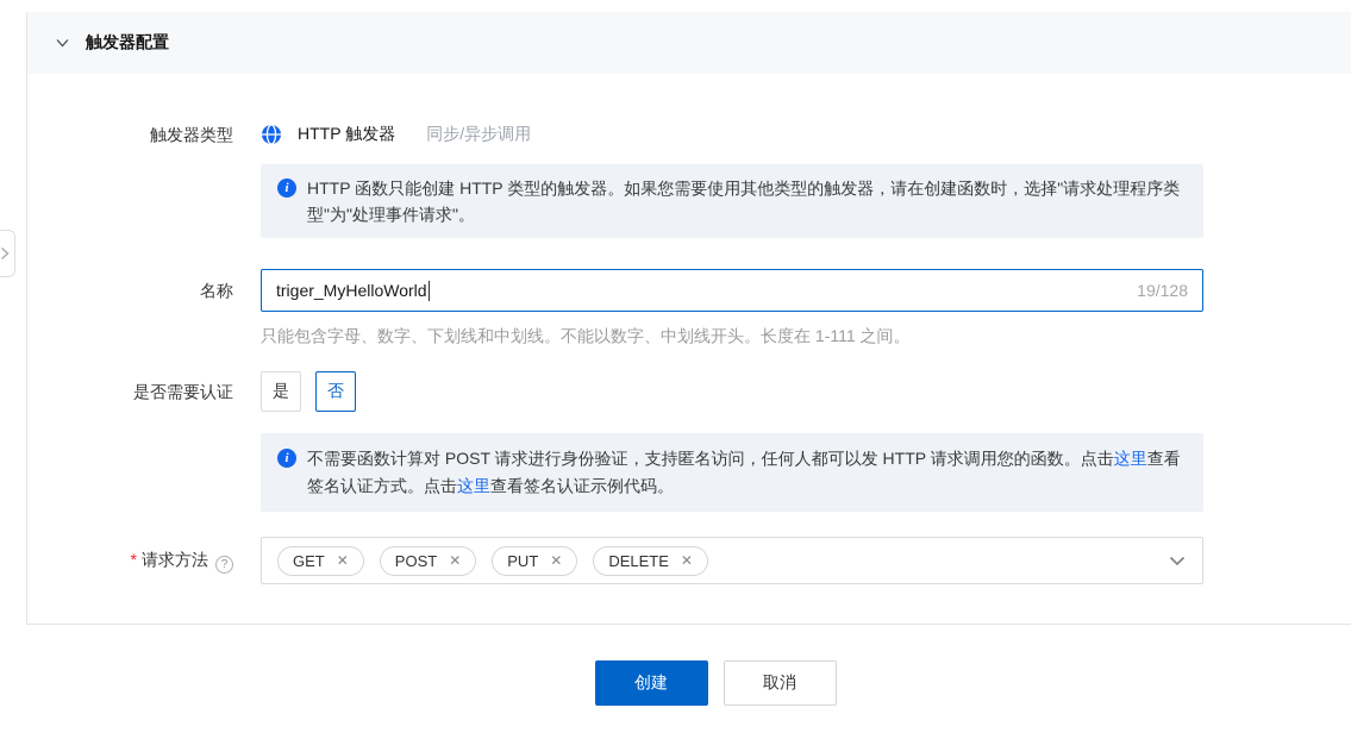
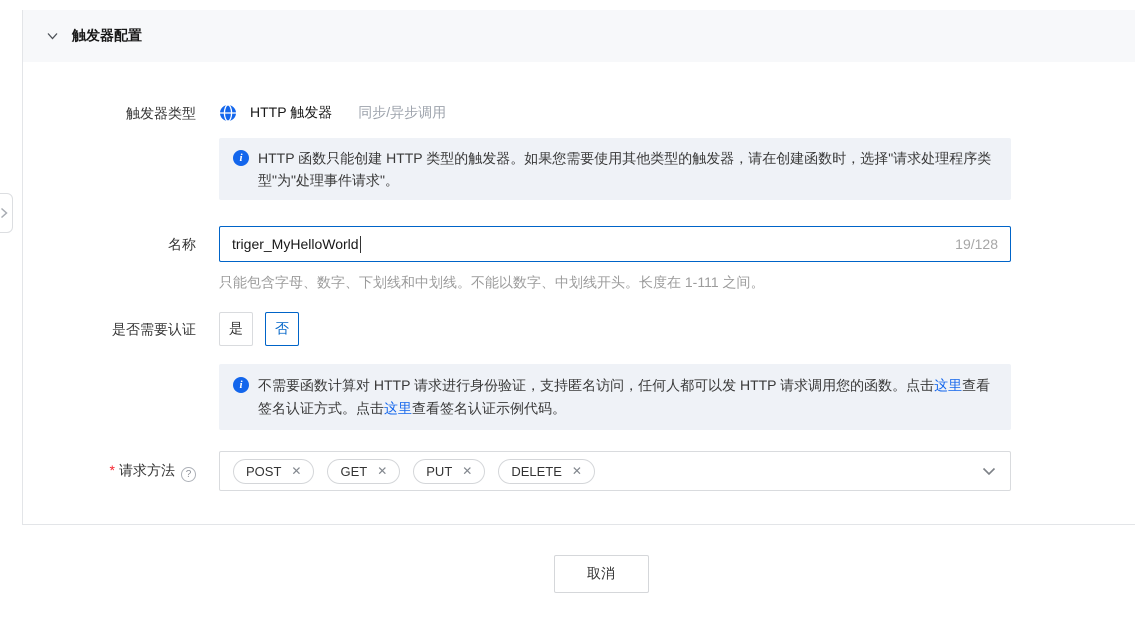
  触发器配置
  触发器类型
  HTTP 触发器
  同步/异步调用
  i
  HTTP 函数只能创建 HTTP 类型的触发器。如果您需要使用其他类型的触发器，请在创建函数时，选择"请求处理程序类型"为"处理事件请求"。
  名称
  triger_MyHelloWorld
  19/128
  只能包含字母、数字、下划线和中划线。不能以数字、中划线开头。长度在 1-111 之间。
  是否需要认证
  是
  否
  i
- 不需要函数计算对 POST 请求进行身份验证，支持匿名访问，任何人都可以发 HTTP 请求调用您的函数。点击这里查看签名认证方式。点击这里查看签名认证示例代码。
+ 不需要函数计算对 HTTP 请求进行身份验证，支持匿名访问，任何人都可以发 HTTP 请求调用您的函数。点击这里查看签名认证方式。点击这里查看签名认证示例代码。
  * 请求方法 ?
- GET
+ POST
  ✕
- POST
+ GET
  ✕
  PUT
  ✕
  DELETE
  ✕
- 创建
  取消
